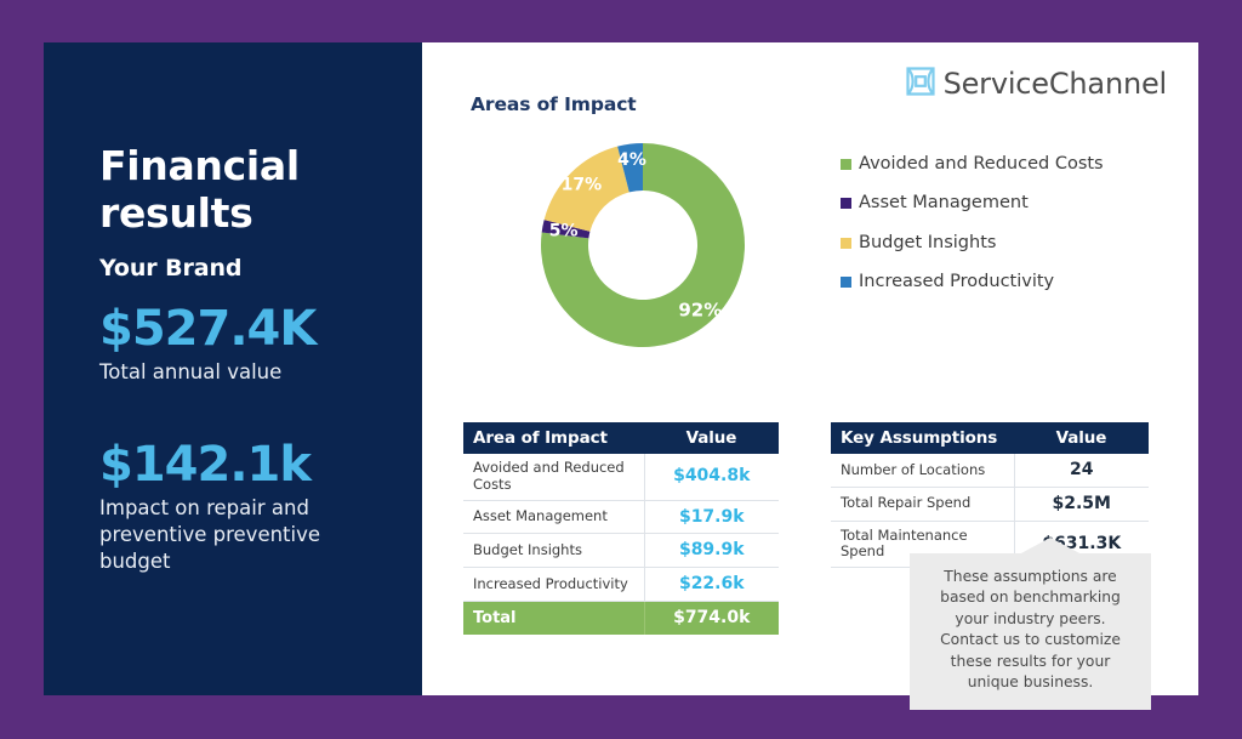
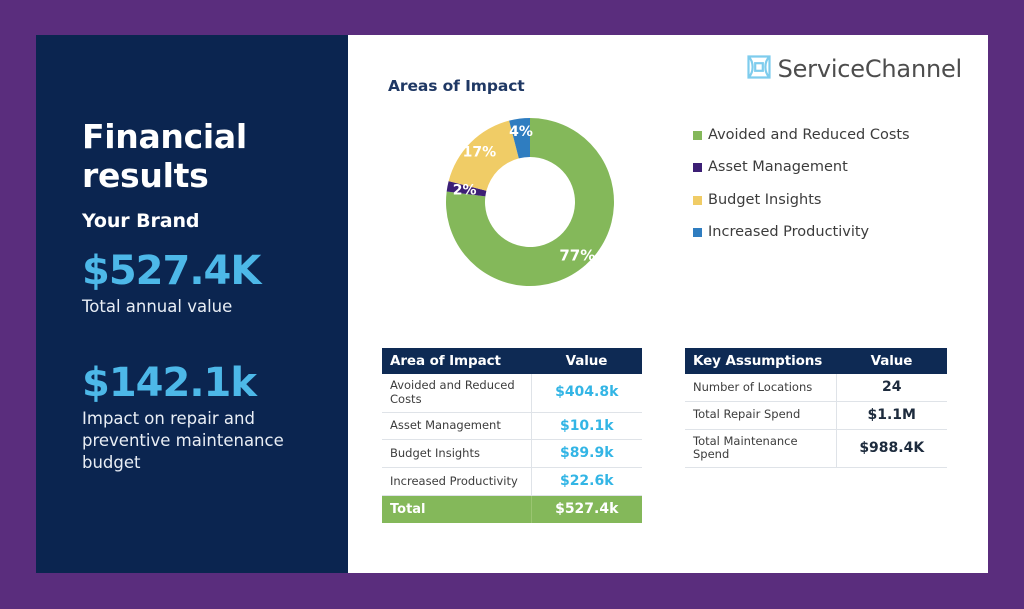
  Financial
  results
  Your Brand
  $527.4K
  Total annual value
  $142.1k
- Impact on repair and preventive preventive budget
+ Impact on repair and preventive maintenance budget
  ServiceChannel
  Areas of Impact
- 92%
+ 77%
- 5%
+ 2%
  17%
  4%
  Avoided and Reduced Costs
  Asset Management
  Budget Insights
  Increased Productivity
  Area of Impact	Value
  Avoided and Reduced Costs	$404.8k
- Asset Management	$17.9k
+ Asset Management	$10.1k
  Budget Insights	$89.9k
  Increased Productivity	$22.6k
- Total	$774.0k
+ Total	$527.4k
  Key Assumptions	Value
  Number of Locations	24
- Total Repair Spend	$2.5M
+ Total Repair Spend	$1.1M
- Total Maintenance Spend	$631.3K
+ Total Maintenance Spend	$988.4K
- These assumptions are based on benchmarking your industry peers. Contact us to customize these results for your unique business.
